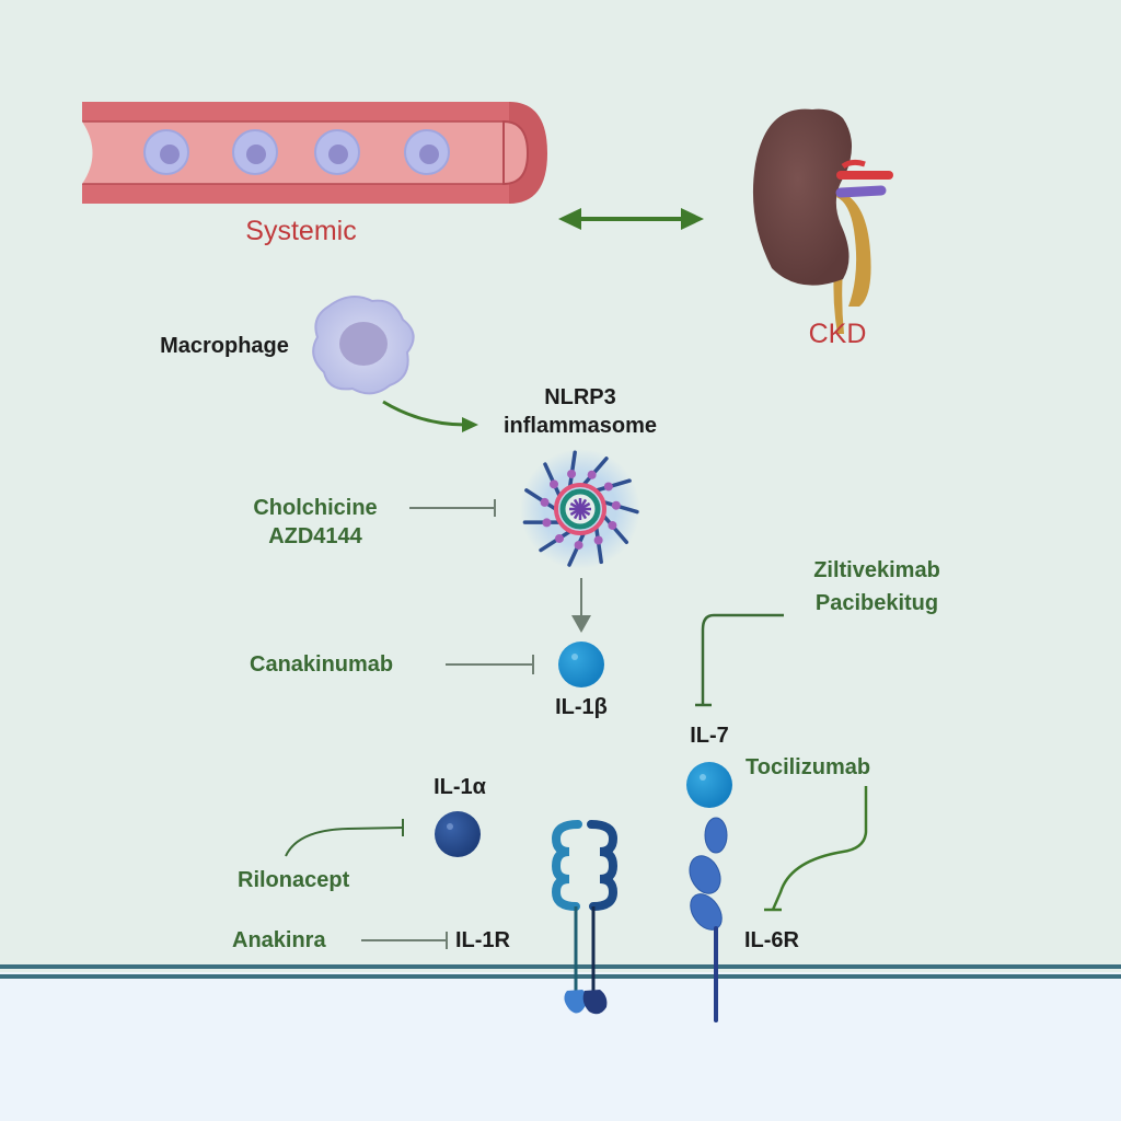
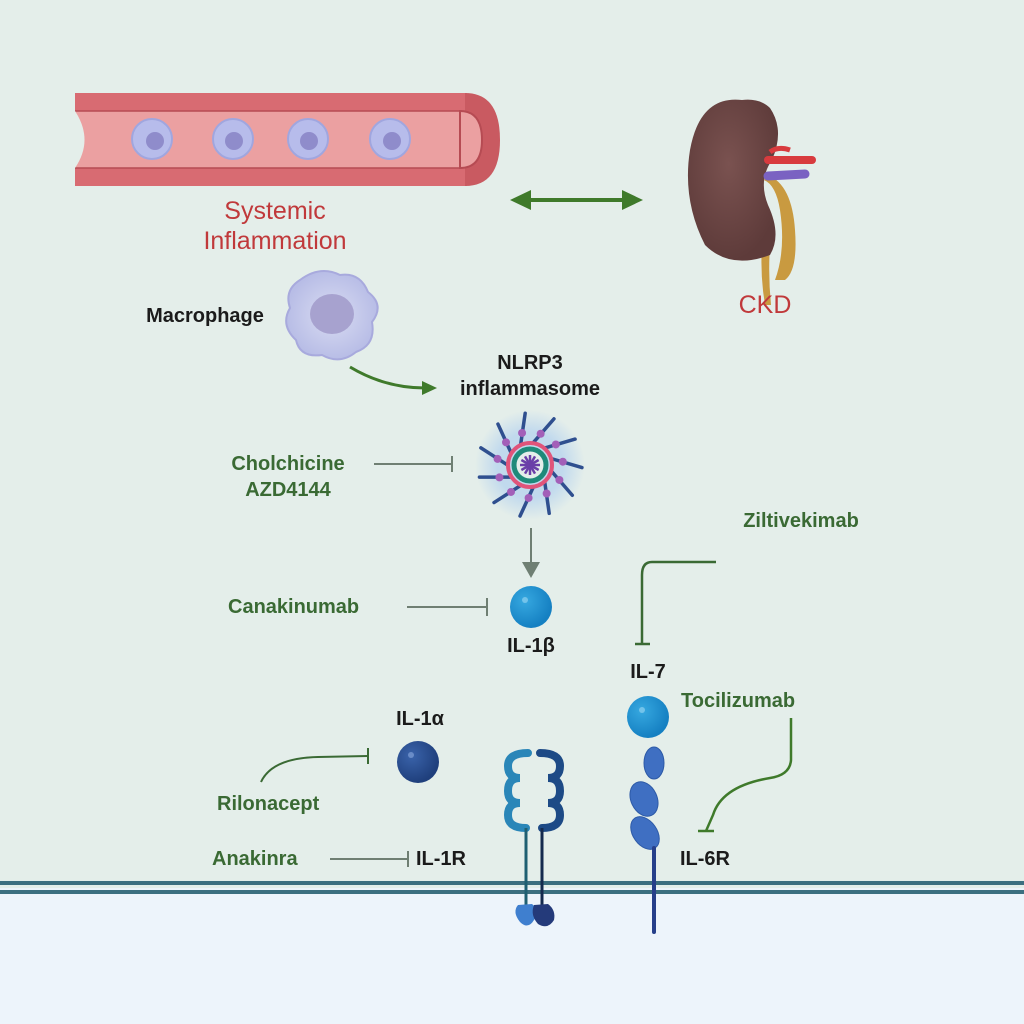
  Systemic
+ Inflammation
  CKD
  Macrophage
  NLRP3
  inflammasome
  Cholchicine
  AZD4144
  Canakinumab
  IL-1β
  Ziltivekimab
- Pacibekitug
  IL-7
  Tocilizumab
  IL-1α
  Rilonacept
  Anakinra
  IL-1R
  IL-6R
